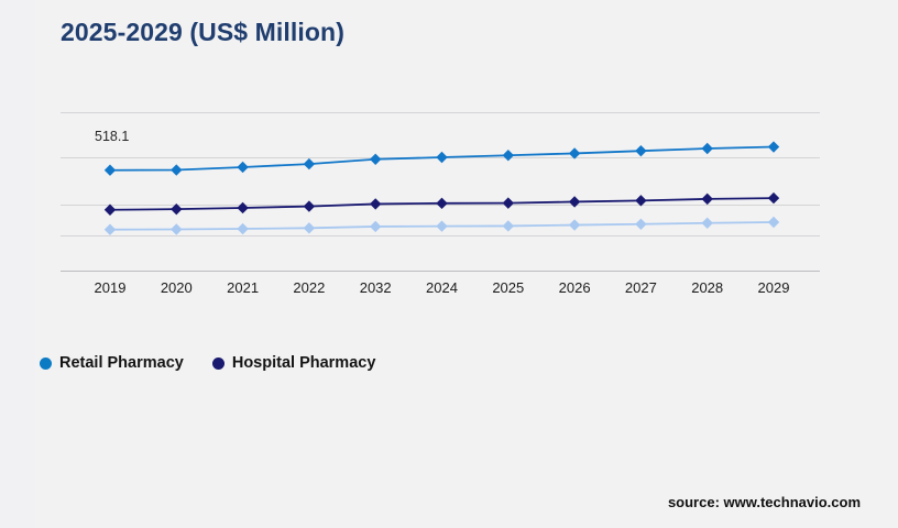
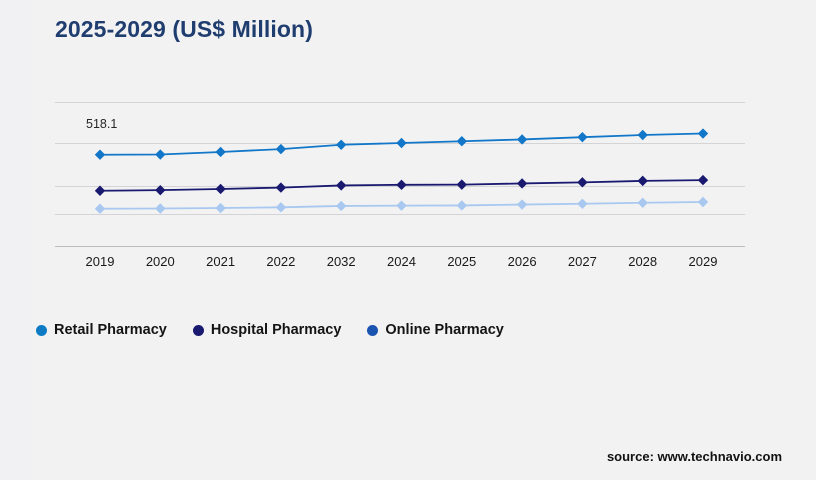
  2025-2029 (US$ Million)
  518.1
  2019
  2020
  2021
  2022
  2032
  2024
  2025
  2026
  2027
  2028
  2029
  Retail Pharmacy
  Hospital Pharmacy
+ Online Pharmacy
  source: www.technavio.com
